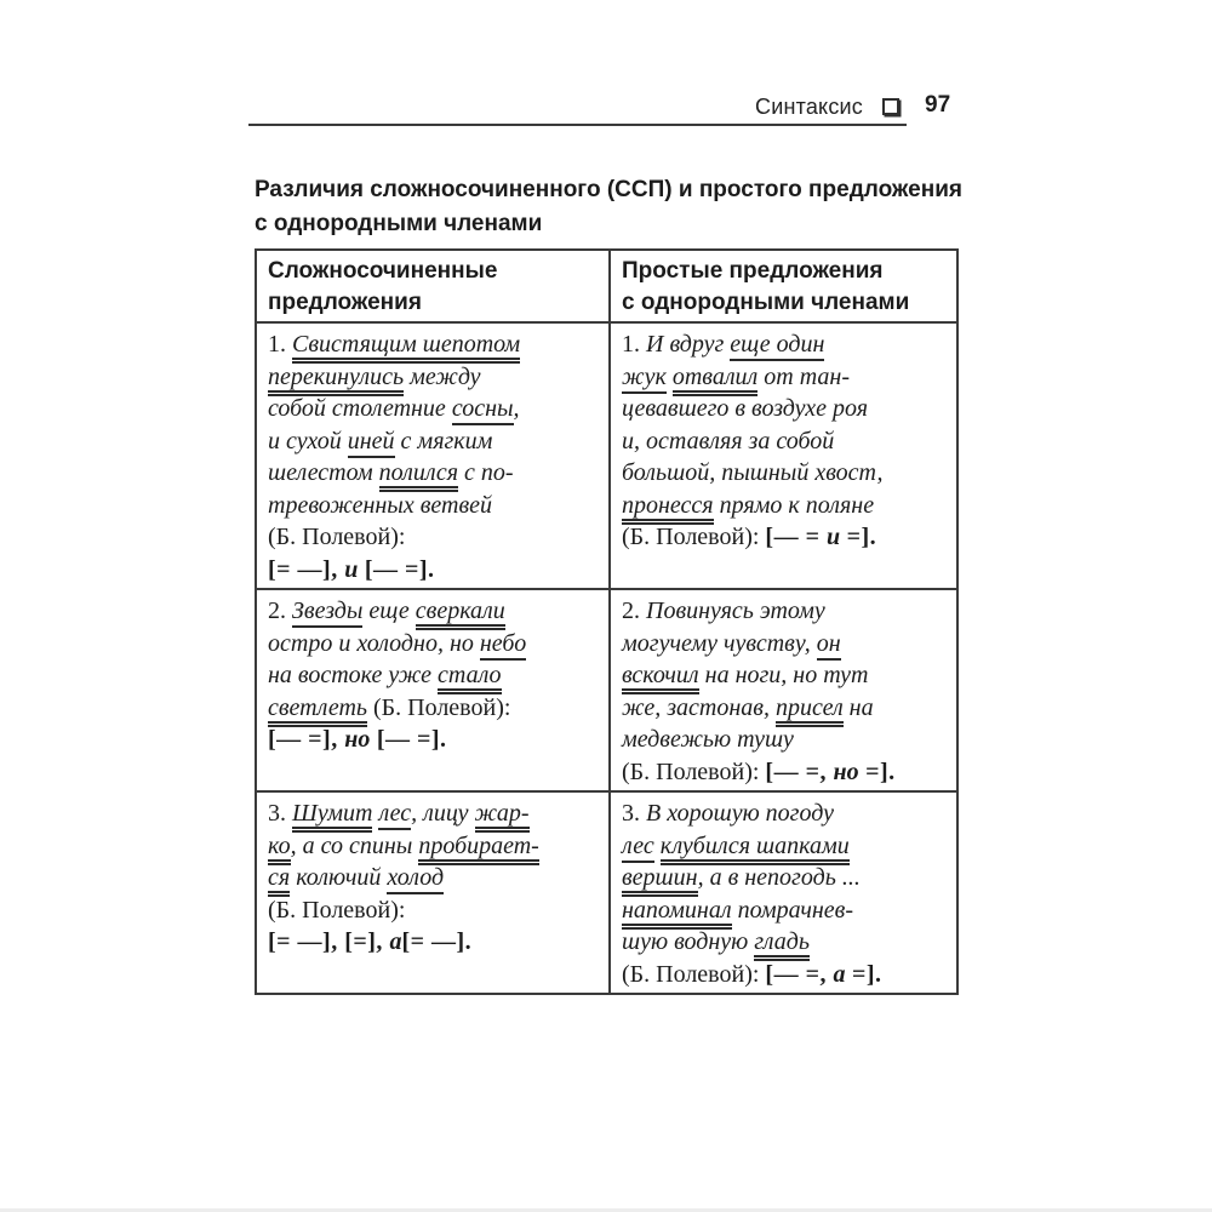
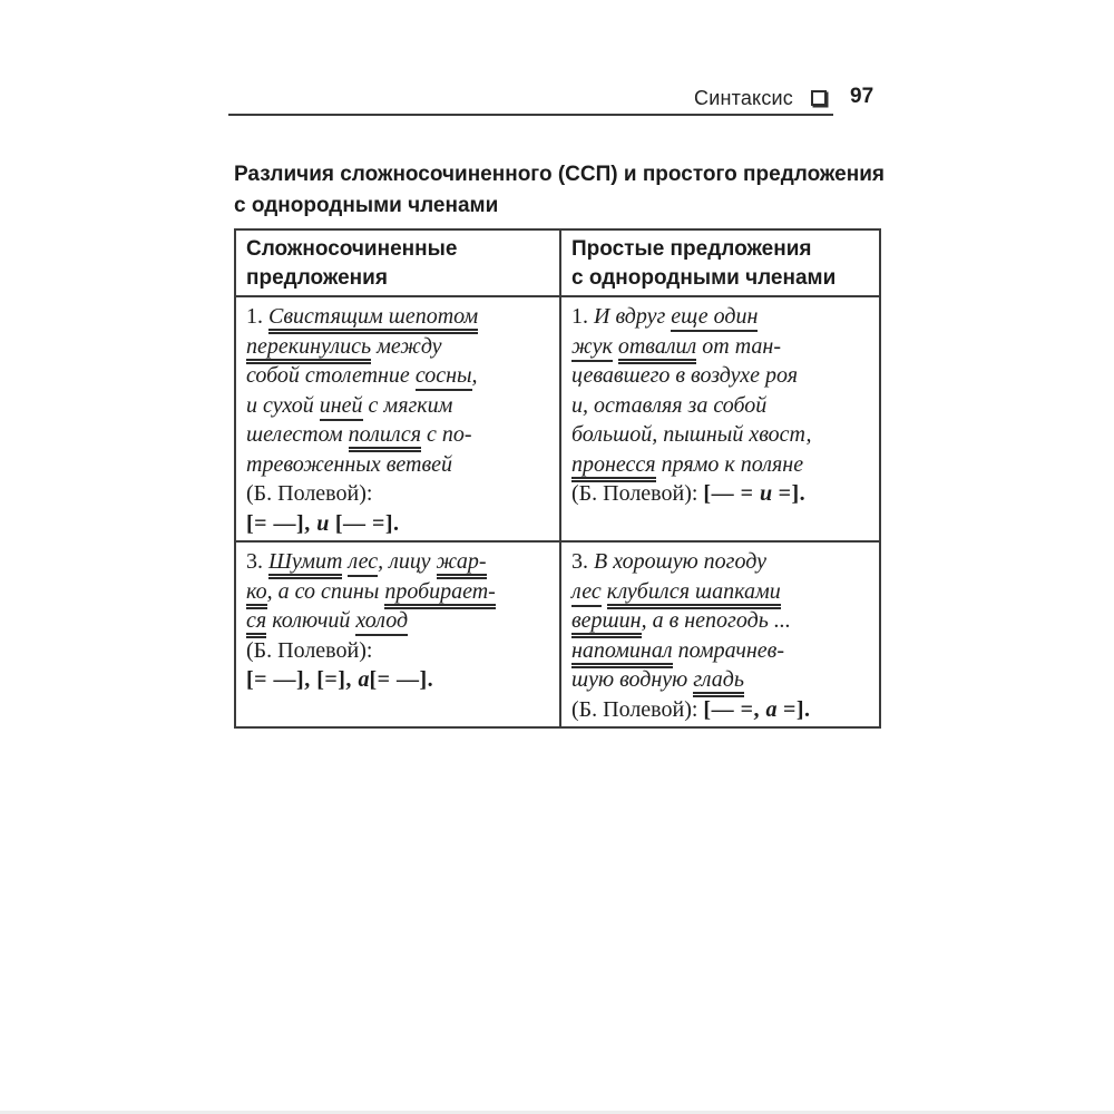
  Синтаксис
  97
  Различия сложносочиненного (ССП) и простого предложения
  с однородными членами
  Сложносочиненныепредложения	Простые предложенияс однородными членами
  1. Свистящим шепотомперекинулись междусобой столетние сосны,и сухой иней с мягкимшелестом полился с по-тревоженных ветвей(Б. Полевой):[= —], и [— =].	1. И вдруг еще одинжук отвалил от тан-цевавшего в воздухе рояи, оставляя за собойбольшой, пышный хвост,пронесся прямо к поляне(Б. Полевой): [— = и =].
- 2. Звезды еще сверкалиостро и холодно, но небона востоке уже сталосветлеть (Б. Полевой):[— =], но [— =].	2. Повинуясь этомумогучему чувству, онвскочил на ноги, но тутже, застонав, присел намедвежью тушу(Б. Полевой): [— =, но =].
  3. Шумит лес, лицу жар-ко, а со спины пробирает-ся колючий холод(Б. Полевой):[= —], [=], а[= —].	3. В хорошую погодулес клубился шапкамивершин, а в непогодь ...напоминал помрачнев-шую водную гладь(Б. Полевой): [— =, а =].
